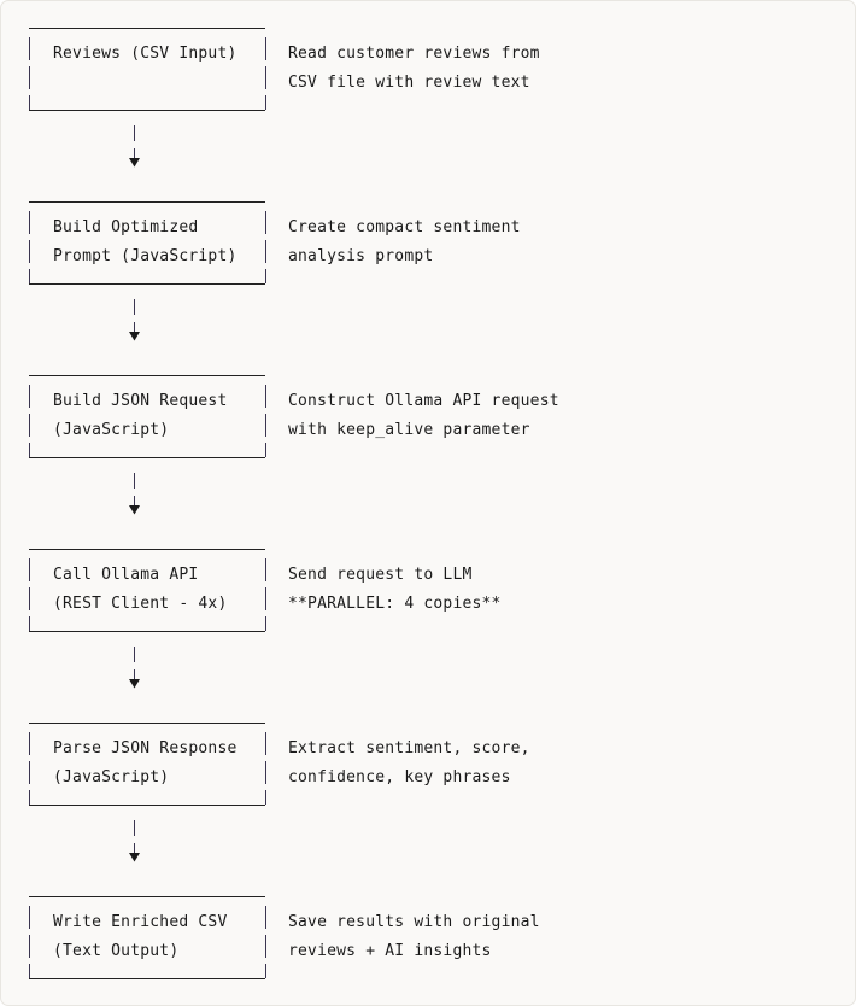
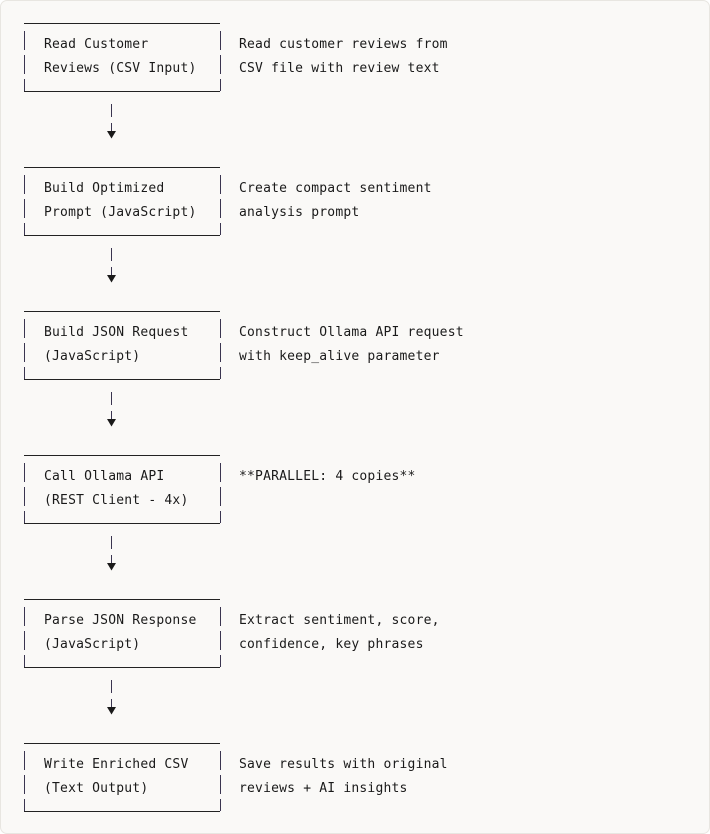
+ Read Customer
  Reviews (CSV Input)
  Read customer reviews from
  CSV file with review text
  Build Optimized
  Prompt (JavaScript)
  Create compact sentiment
  analysis prompt
  Build JSON Request
  (JavaScript)
  Construct Ollama API request
  with keep_alive parameter
  Call Ollama API
  (REST Client - 4x)
- Send request to LLM
  **PARALLEL: 4 copies**
  Parse JSON Response
  (JavaScript)
  Extract sentiment, score,
  confidence, key phrases
  Write Enriched CSV
  (Text Output)
  Save results with original
  reviews + AI insights
